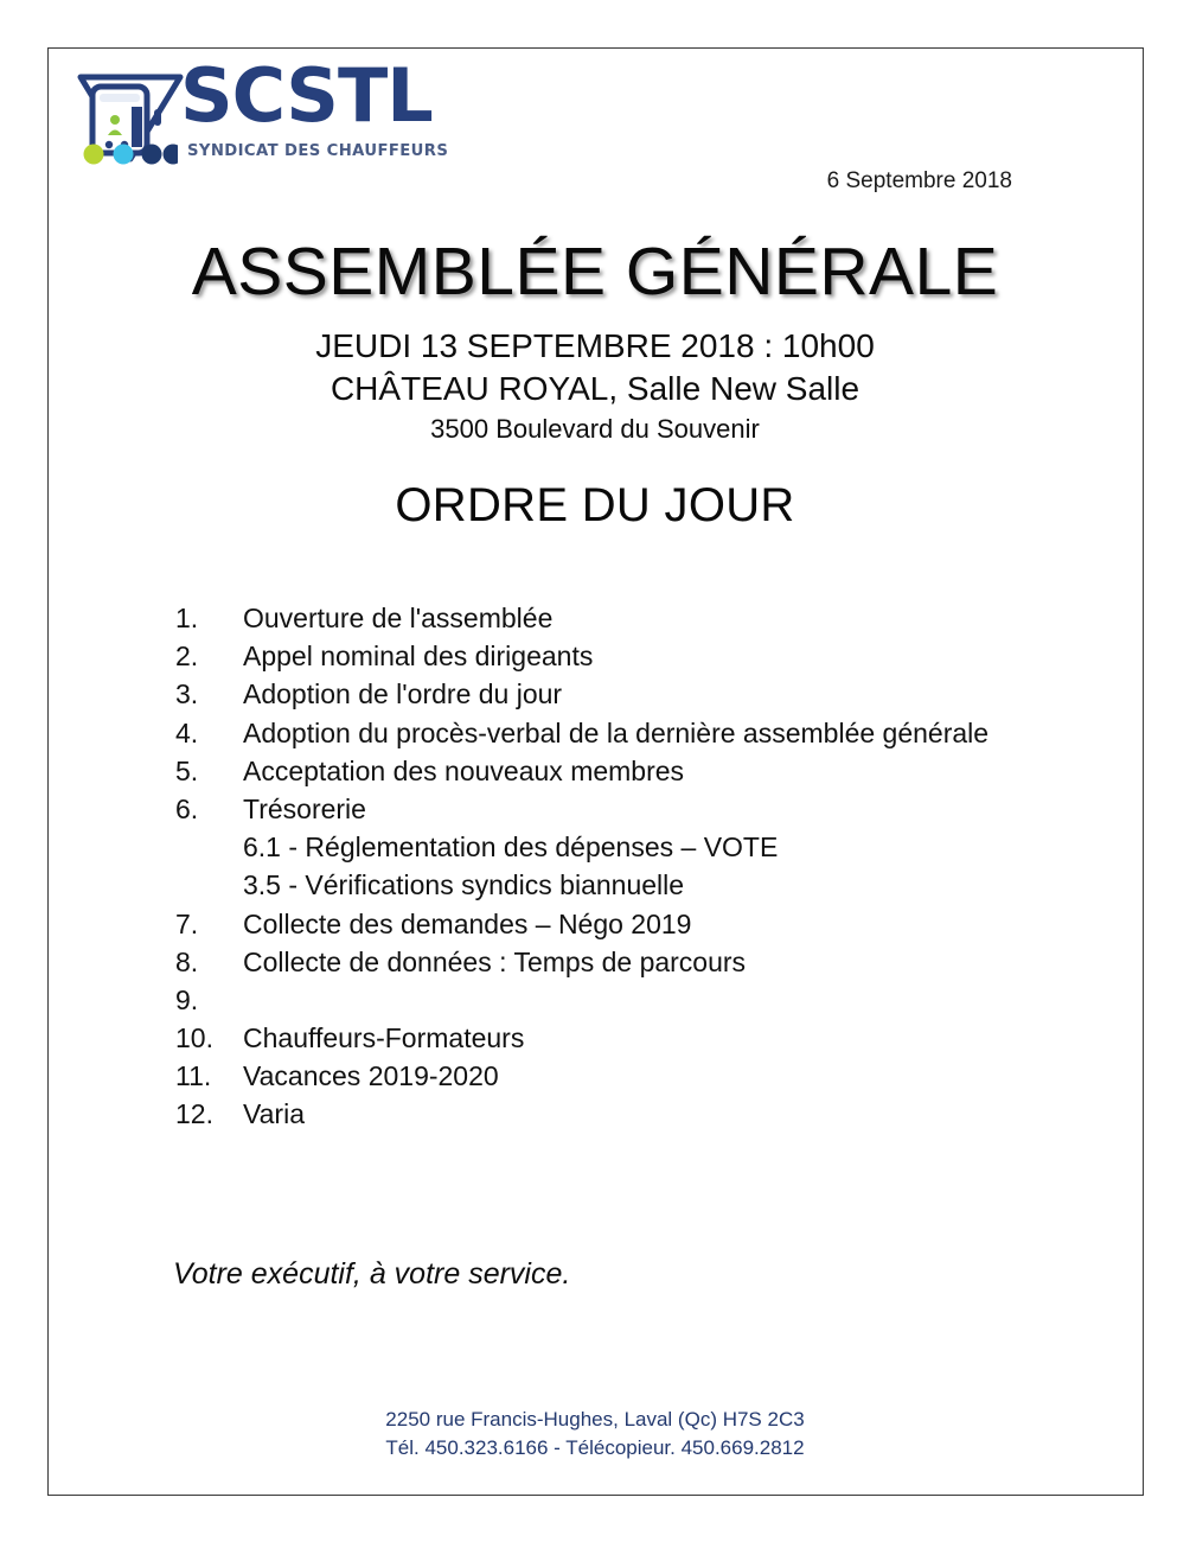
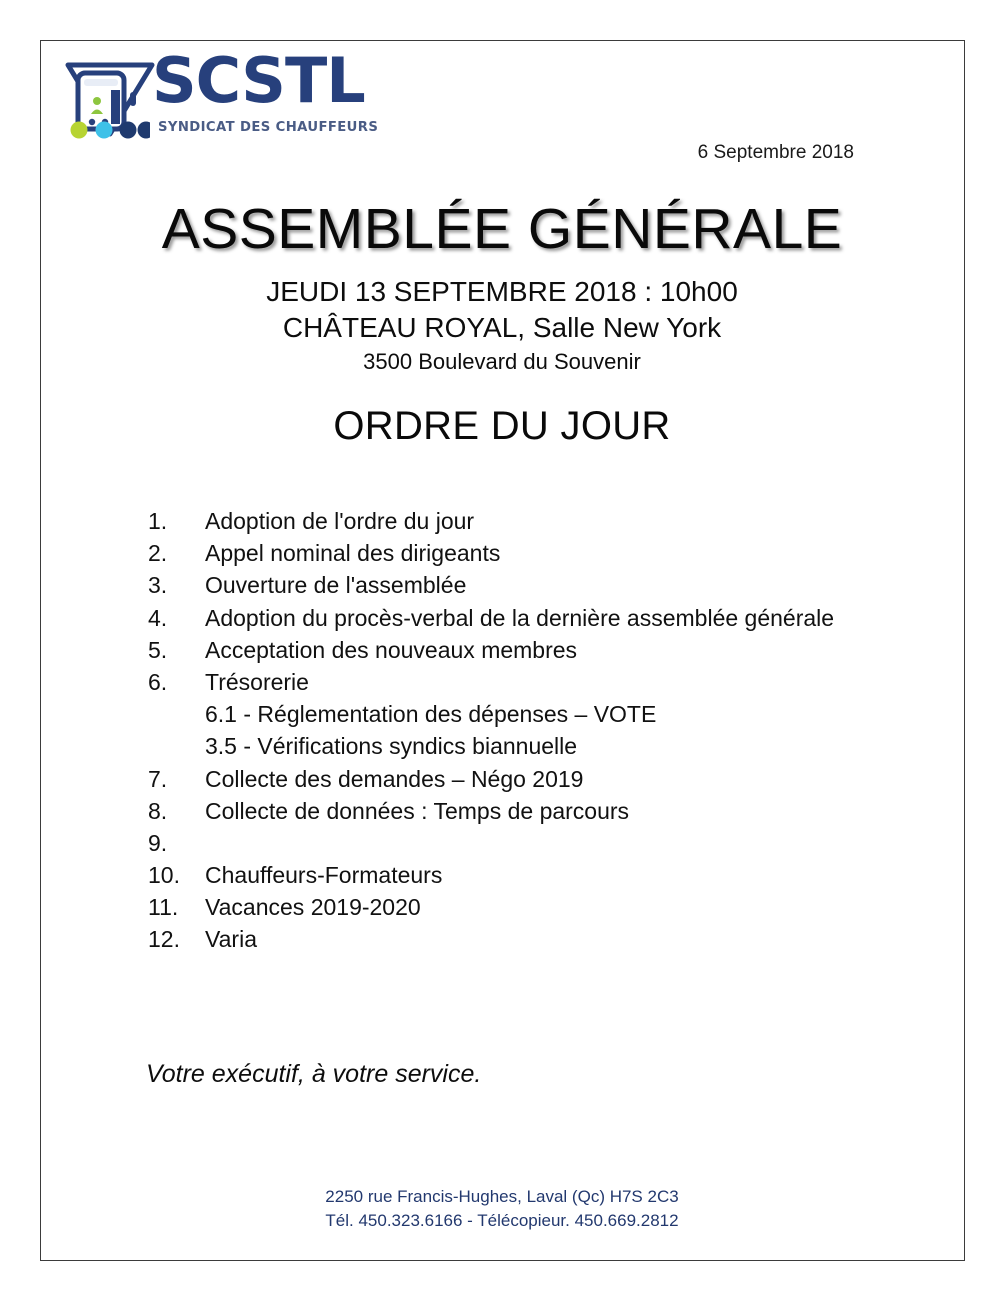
  SCSTL
  SYNDICAT DES CHAUFFEURS
  6 Septembre 2018
  ASSEMBLÉE GÉNÉRALE
  JEUDI 13 SEPTEMBRE 2018 : 10h00
- CHÂTEAU ROYAL, Salle New Salle
+ CHÂTEAU ROYAL, Salle New York
  3500 Boulevard du Souvenir
  ORDRE DU JOUR
  1.
- Ouverture de l'assemblée
+ Adoption de l'ordre du jour
  2.
  Appel nominal des dirigeants
  3.
- Adoption de l'ordre du jour
+ Ouverture de l'assemblée
  4.
  Adoption du procès-verbal de la dernière assemblée générale
  5.
  Acceptation des nouveaux membres
  6.
  Trésorerie
  6.1 - Réglementation des dépenses – VOTE
  3.5 - Vérifications syndics biannuelle
  7.
  Collecte des demandes – Négo 2019
  8.
  Collecte de données : Temps de parcours
  9.
  10.
  Chauffeurs-Formateurs
  11.
  Vacances 2019-2020
  12.
  Varia
  Votre exécutif, à votre service.
  2250 rue Francis-Hughes, Laval (Qc) H7S 2C3
  Tél. 450.323.6166 - Télécopieur. 450.669.2812
